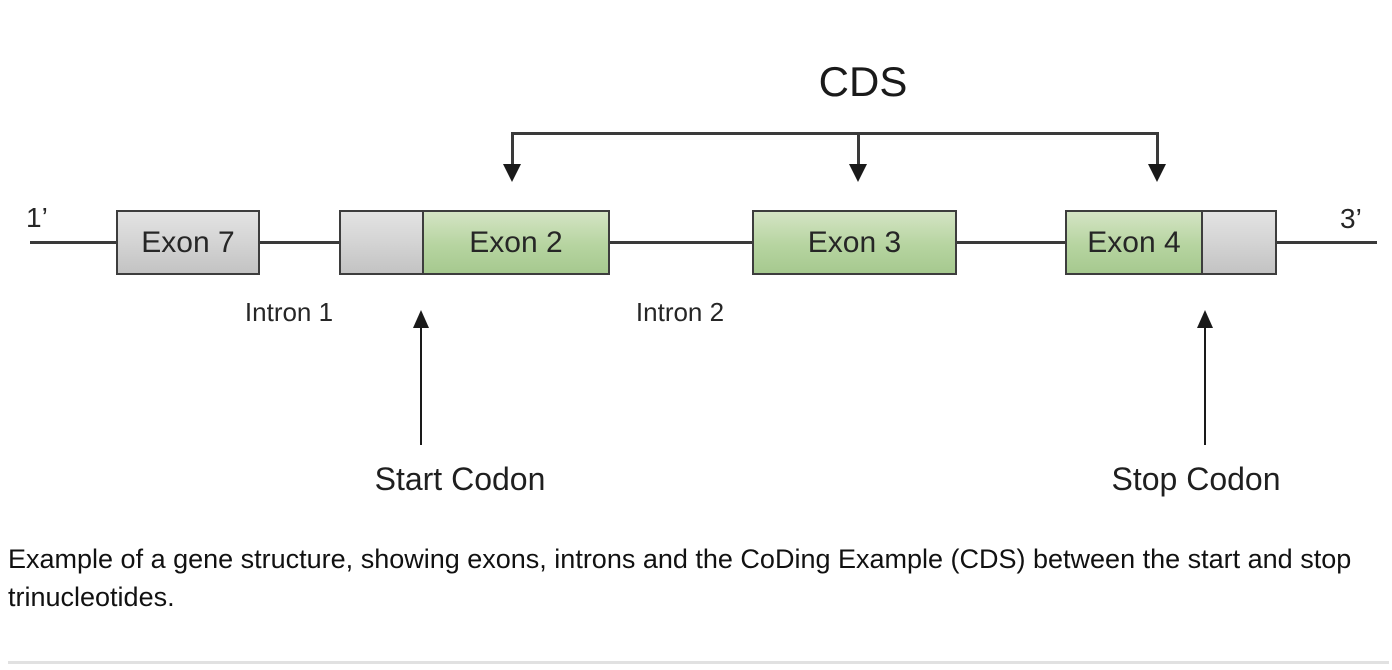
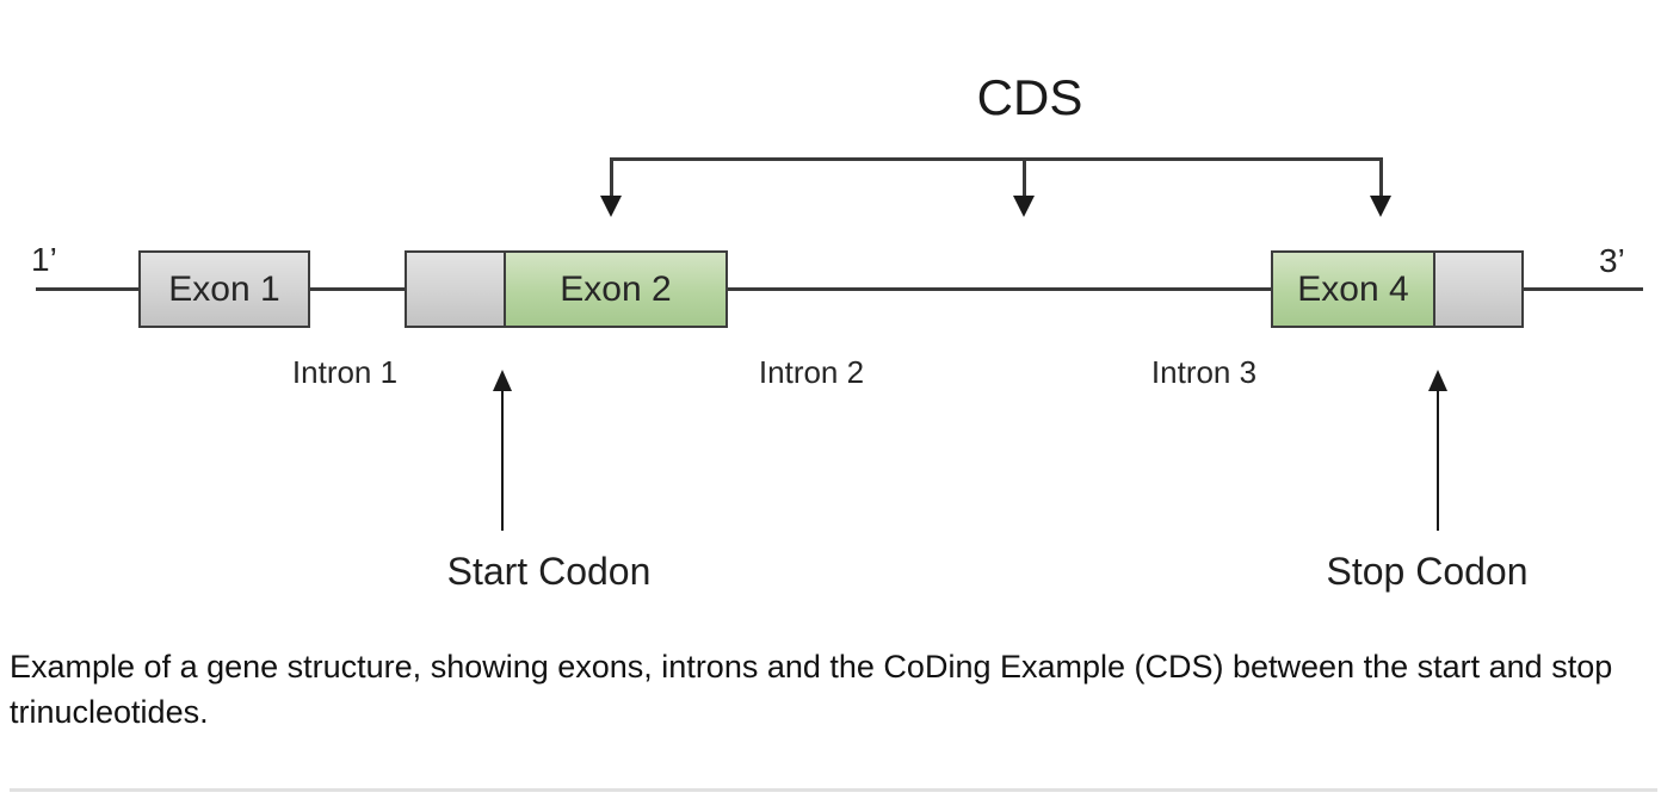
  CDS
  1’
  3’
- Exon 7
+ Exon 1
  Exon 2
- Exon 3
  Exon 4
  Intron 1
  Intron 2
+ Intron 3
  Start Codon
  Stop Codon
  Example of a gene structure, showing exons, introns and the CoDing Example (CDS) between the start and stop trinucleotides.
